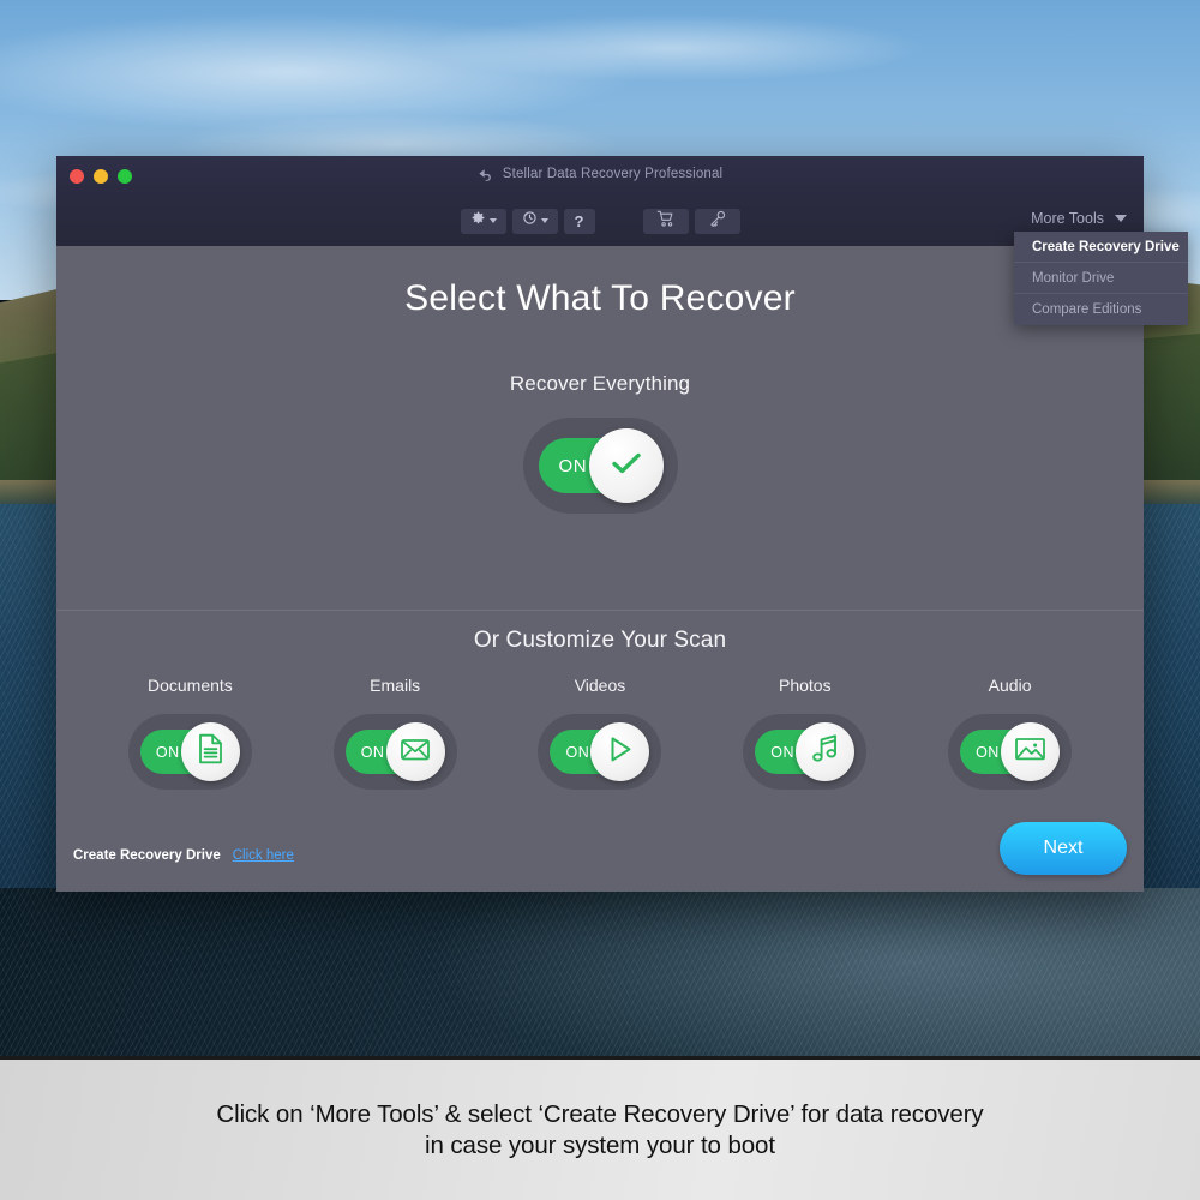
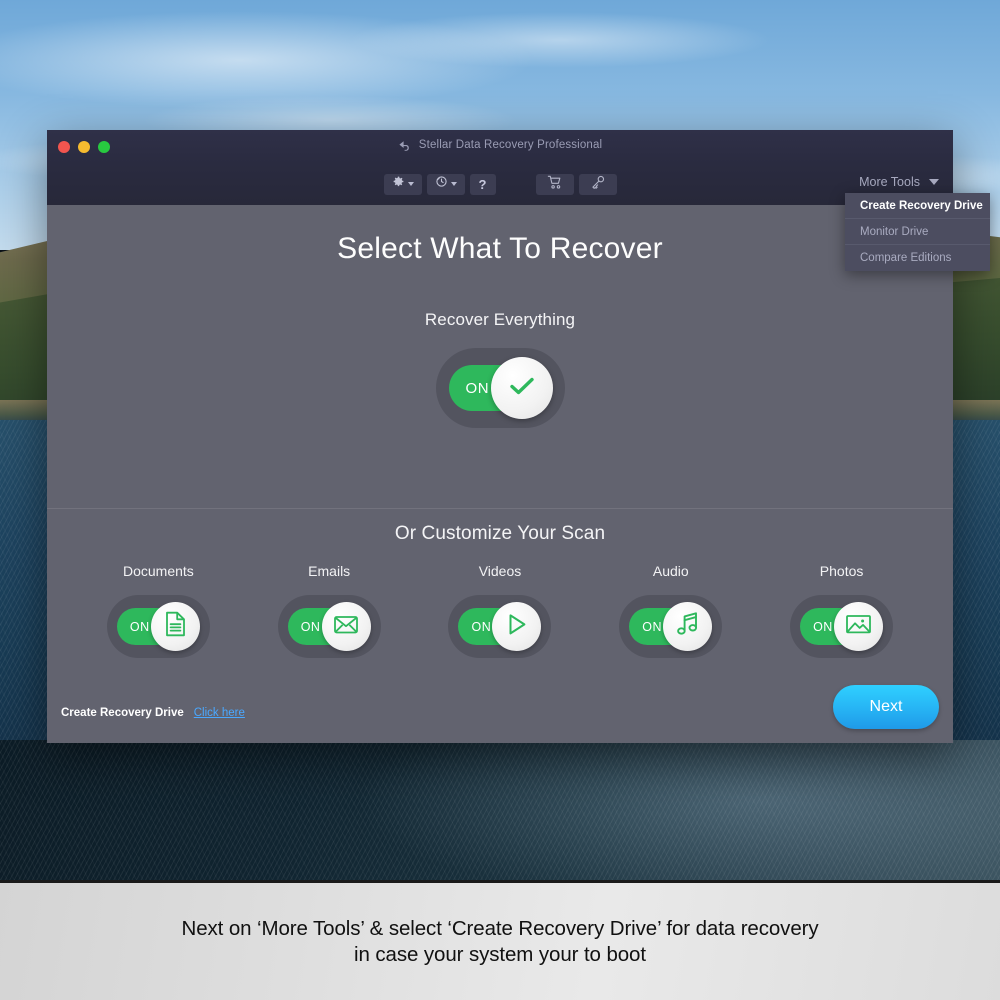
  Stellar Data Recovery Professional
  ?
  More Tools
  Create Recovery Drive
  Monitor Drive
  Compare Editions
  Select What To Recover
  Recover Everything
  ON
  Or Customize Your Scan
  Documents
  ON
  Emails
  ON
  Videos
  ON
- Photos
+ Audio
  ON
- Audio
+ Photos
  ON
  Create Recovery Drive
  Click here
  Next
- Click on ‘More Tools’ & select ‘Create Recovery Drive’ for data recovery
+ Next on ‘More Tools’ & select ‘Create Recovery Drive’ for data recovery
  in case your system your to boot
